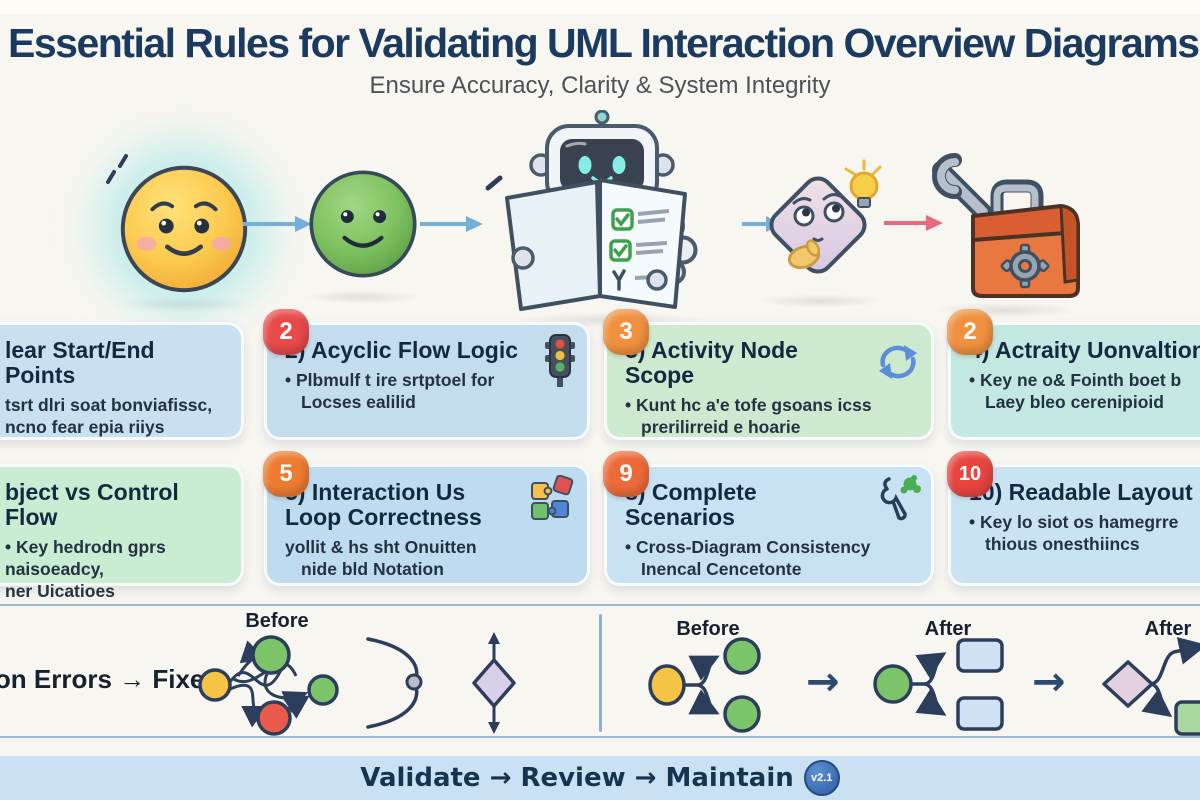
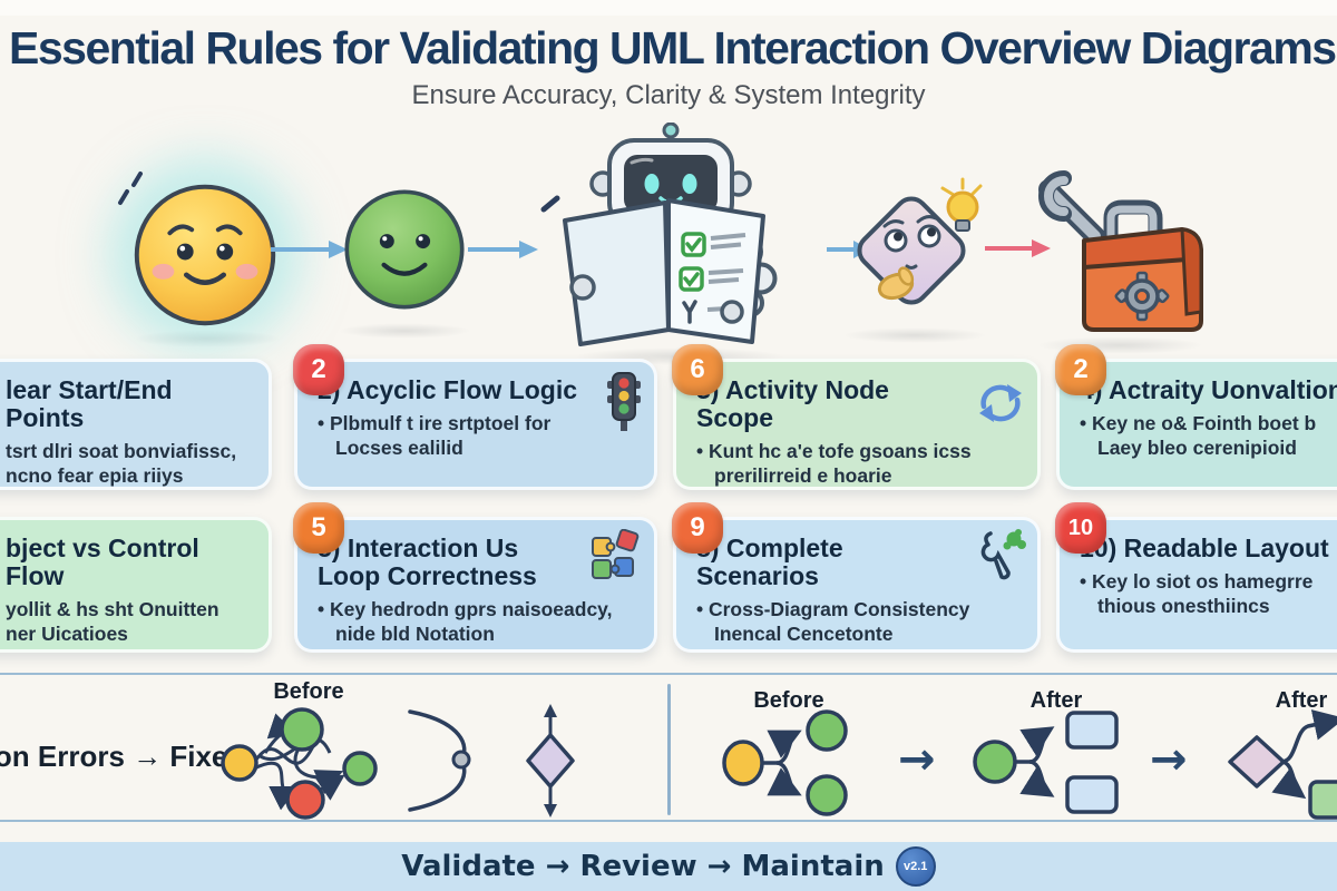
  Essential Rules for Validating UML Interaction Overview Diagrams
  Ensure Accuracy, Clarity & System Integrity
  lear Start/End Points
  tsrt dlri soat bonviafissc,
  ncno fear epia riiys
  2
  Acyclic Flow Logic
  • Plbmulf t ire srtptoel for
  Locses ealilid
- 3
+ 6
  Activity Node Scope
  • Kunt hc a'e tofe gsoans icss
  prerilirreid e hoarie
  2
  Actraity Uonvaltion
  • Key ne o& Fointh boet b
  Laey bleo cerenipioid
  bject vs Control Flow
- • Key hedrodn gprs naisoeadcy,
+ yollit & hs sht Onuitten
  ner Uicatioes
  5
  Interaction Us Loop Correctness
- yollit & hs sht Onuitten
+ • Key hedrodn gprs naisoeadcy,
  nide bld Notation
  9
  Complete Scenarios
  • Cross-Diagram Consistency
  Inencal Cencetonte
  10
  0) Readable Layout
  • Key lo siot os hamegrre
  thious onesthiincs
  on Errors → Fixe
  Before
  Before
  →
  After
  →
  After
  Validate → Review → Maintain
  v2.1
